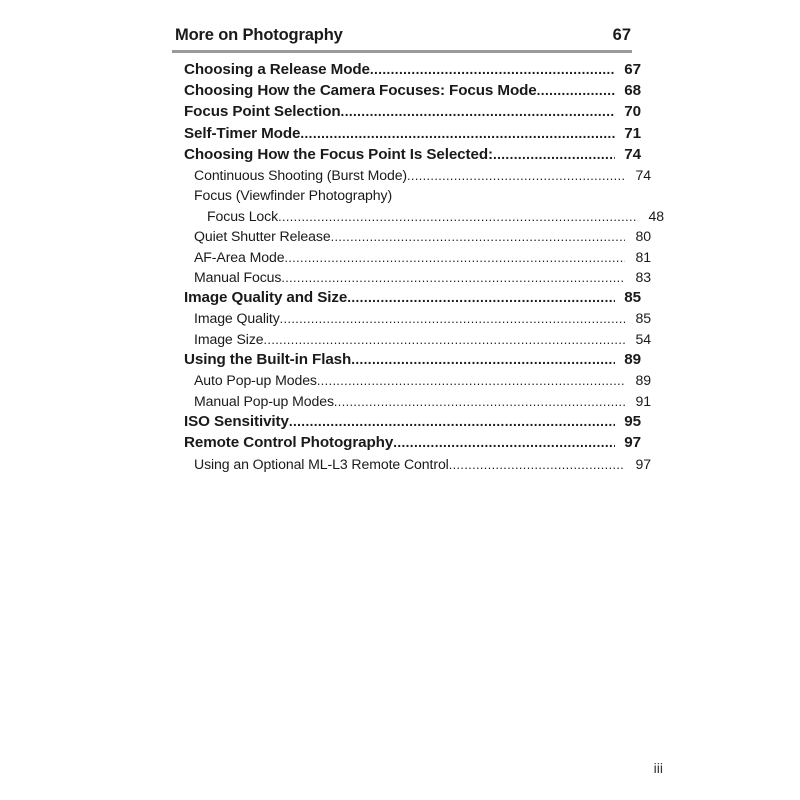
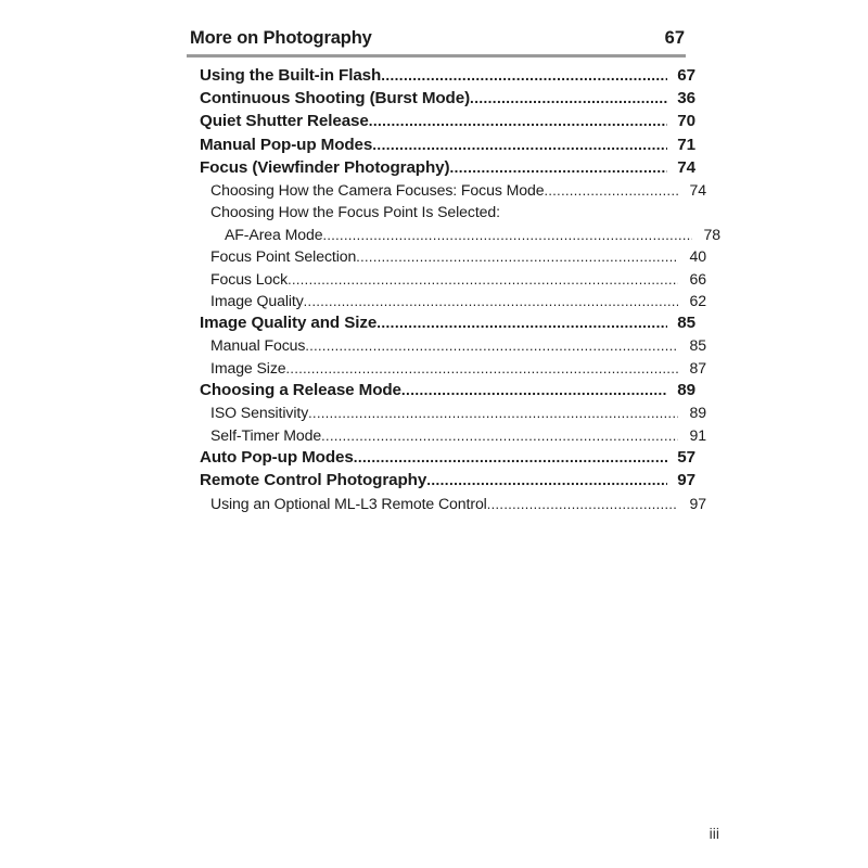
  More on Photography
  67
- Choosing a Release Mode
+ Using the Built-in Flash
  67
- Choosing How the Camera Focuses: Focus Mode
+ Continuous Shooting (Burst Mode)
- 68
+ 36
- Focus Point Selection
+ Quiet Shutter Release
  70
- Self-Timer Mode
+ Manual Pop-up Modes
  71
- Choosing How the Focus Point Is Selected:
+ Focus (Viewfinder Photography)
  74
- Continuous Shooting (Burst Mode)
+ Choosing How the Camera Focuses: Focus Mode
  74
- Focus (Viewfinder Photography)
+ Choosing How the Focus Point Is Selected:
- Focus Lock
+ AF-Area Mode
- 48
+ 78
- Quiet Shutter Release
+ Focus Point Selection
- 80
+ 40
- AF-Area Mode
+ Focus Lock
- 81
+ 66
- Manual Focus
+ Image Quality
- 83
+ 62
  Image Quality and Size
  85
- Image Quality
+ Manual Focus
  85
  Image Size
- 54
+ 87
- Using the Built-in Flash
+ Choosing a Release Mode
  89
- Auto Pop-up Modes
+ ISO Sensitivity
  89
- Manual Pop-up Modes
+ Self-Timer Mode
  91
- ISO Sensitivity
+ Auto Pop-up Modes
- 95
+ 57
  Remote Control Photography
  97
  Using an Optional ML-L3 Remote Control
  97
  iii
